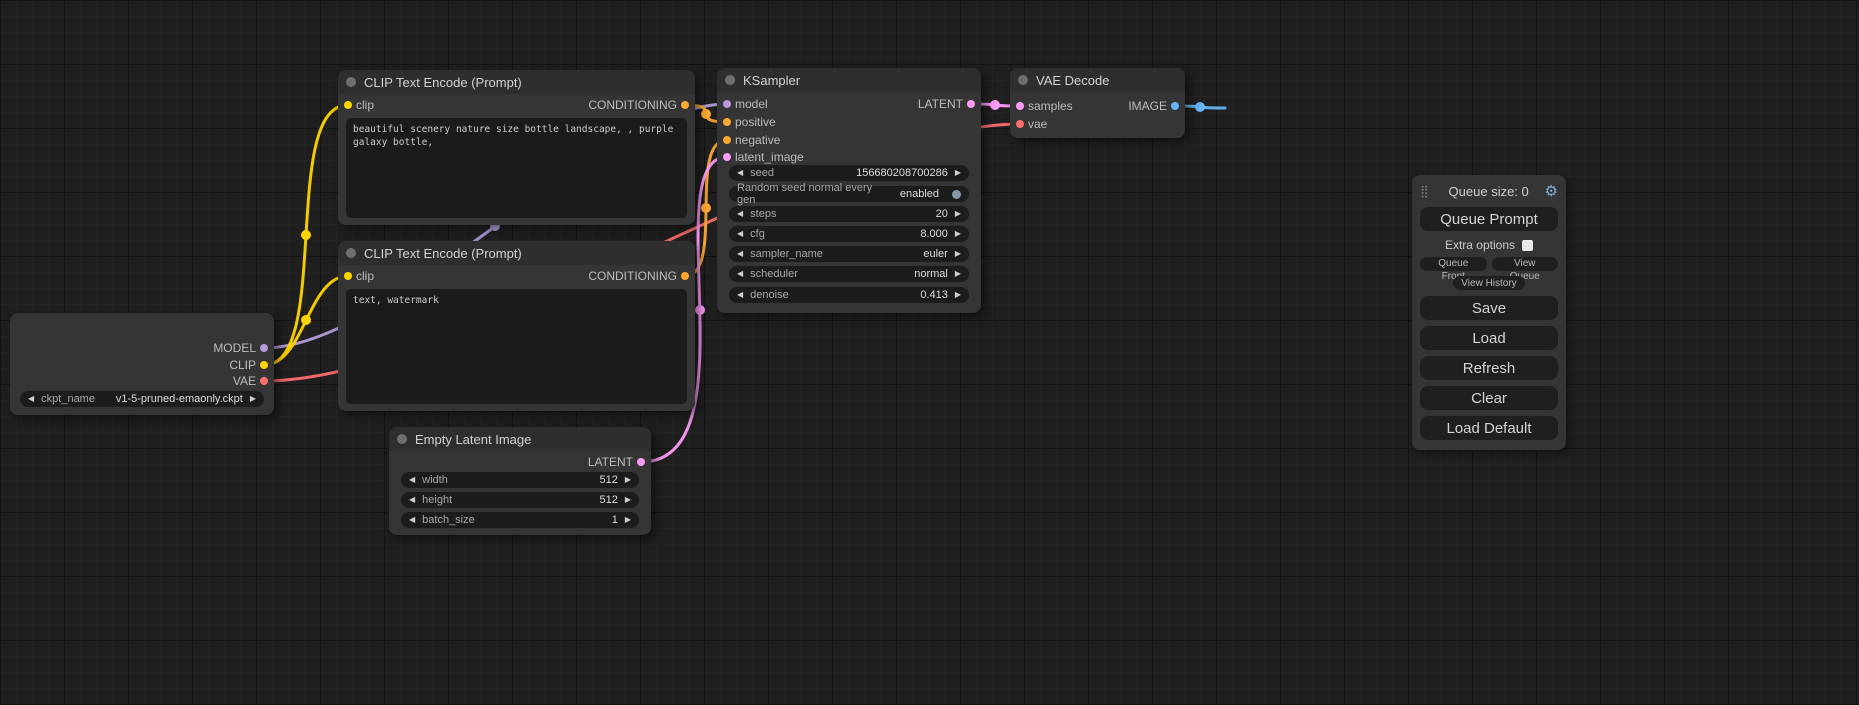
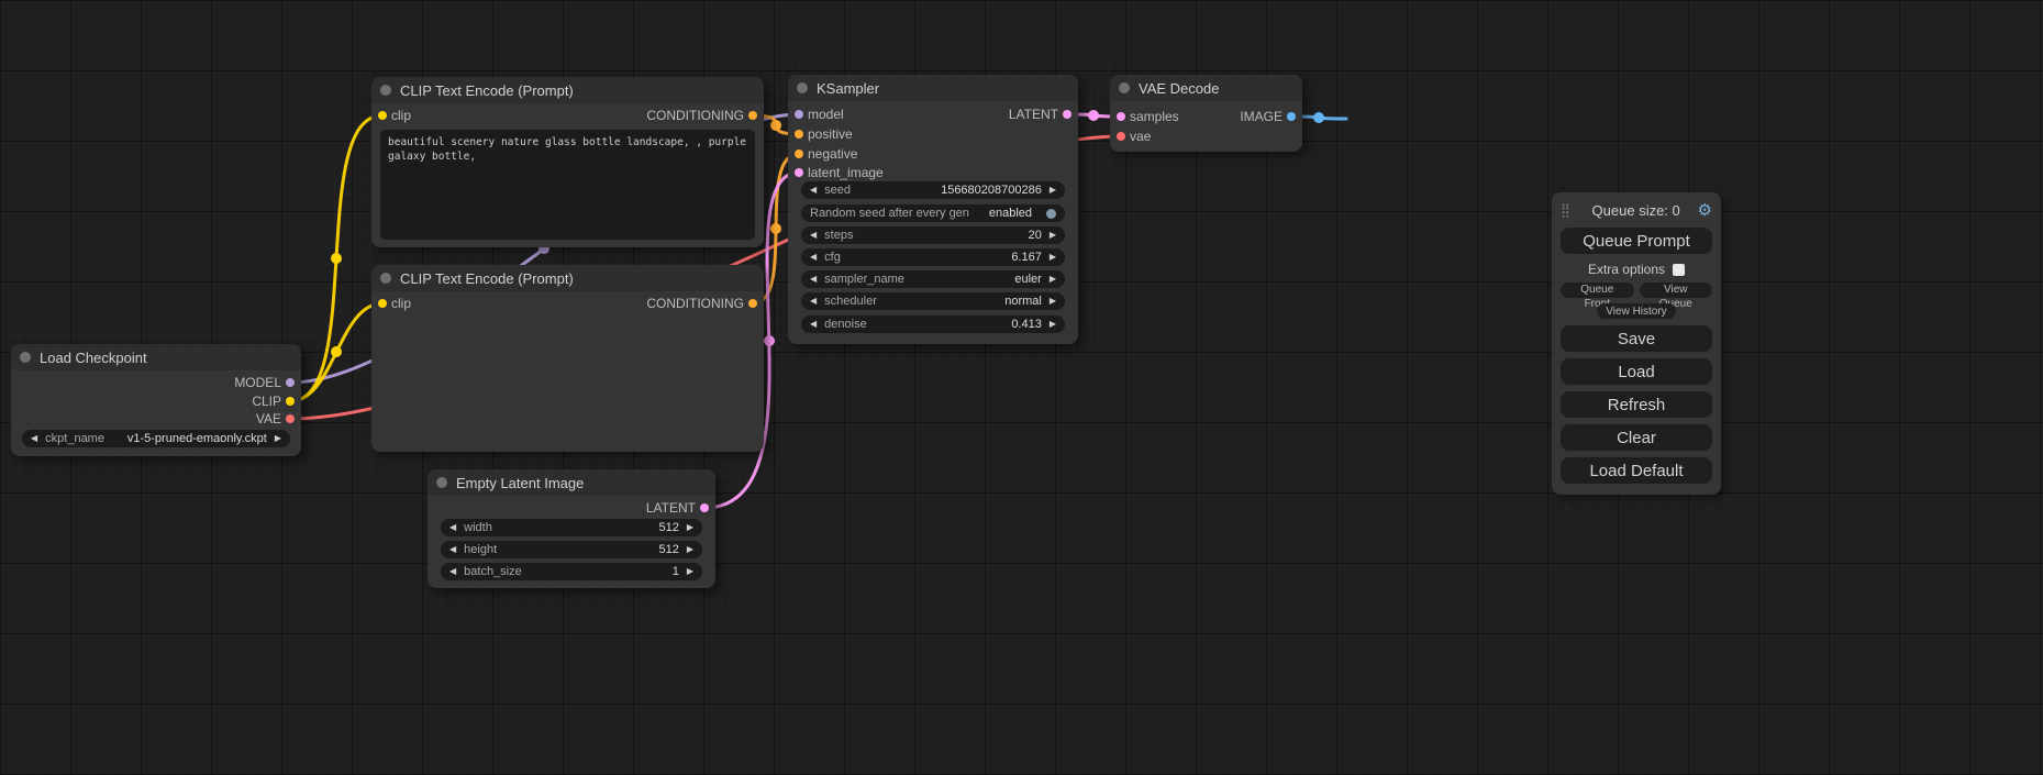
+ Load Checkpoint
  MODEL
  CLIP
  VAE
  ◀
  ckpt_name
  v1-5-pruned-emaonly.ckpt
  ▶
  CLIP Text Encode (Prompt)
  clip
  CONDITIONING
- beautiful scenery nature size bottle landscape, , purple galaxy bottle,
+ beautiful scenery nature glass bottle landscape, , purple galaxy bottle,
  CLIP Text Encode (Prompt)
  clip
  CONDITIONING
- text, watermark
  Empty Latent Image
  LATENT
  ◀
  width
  512
  ▶
  ◀
  height
  512
  ▶
  ◀
  batch_size
  1
  ▶
  KSampler
  model
  positive
  negative
  latent_image
  LATENT
  ◀
  seed
  156680208700286
  ▶
- Random seed normal every gen
+ Random seed after every gen
  enabled
  ◀
  steps
  20
  ▶
  ◀
  cfg
- 8.000
+ 6.167
  ▶
  ◀
  sampler_name
  euler
  ▶
  ◀
  scheduler
  normal
  ▶
  ◀
  denoise
  0.413
  ▶
  VAE Decode
  samples
  vae
  IMAGE
  ⣿
  Queue size: 0
  ⚙
  Queue Prompt
  Extra options
  Queue Fro
  View eue
  View History
  Save
  Load
  Refresh
  Clear
  Load Default
